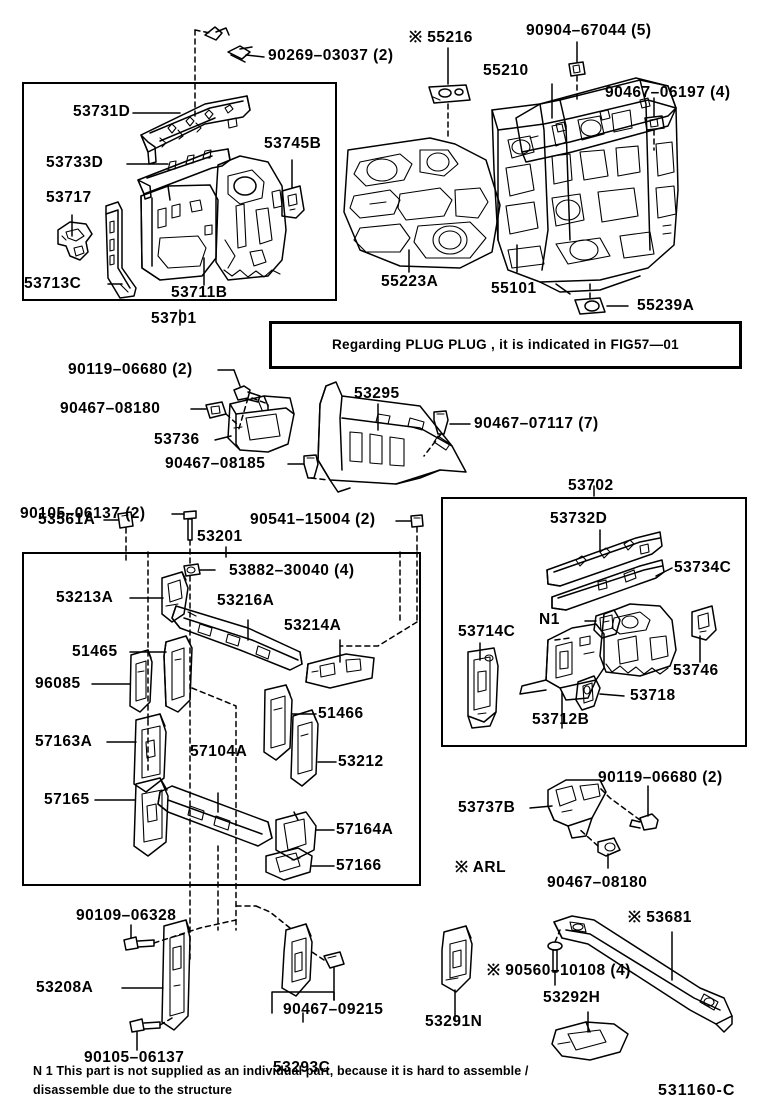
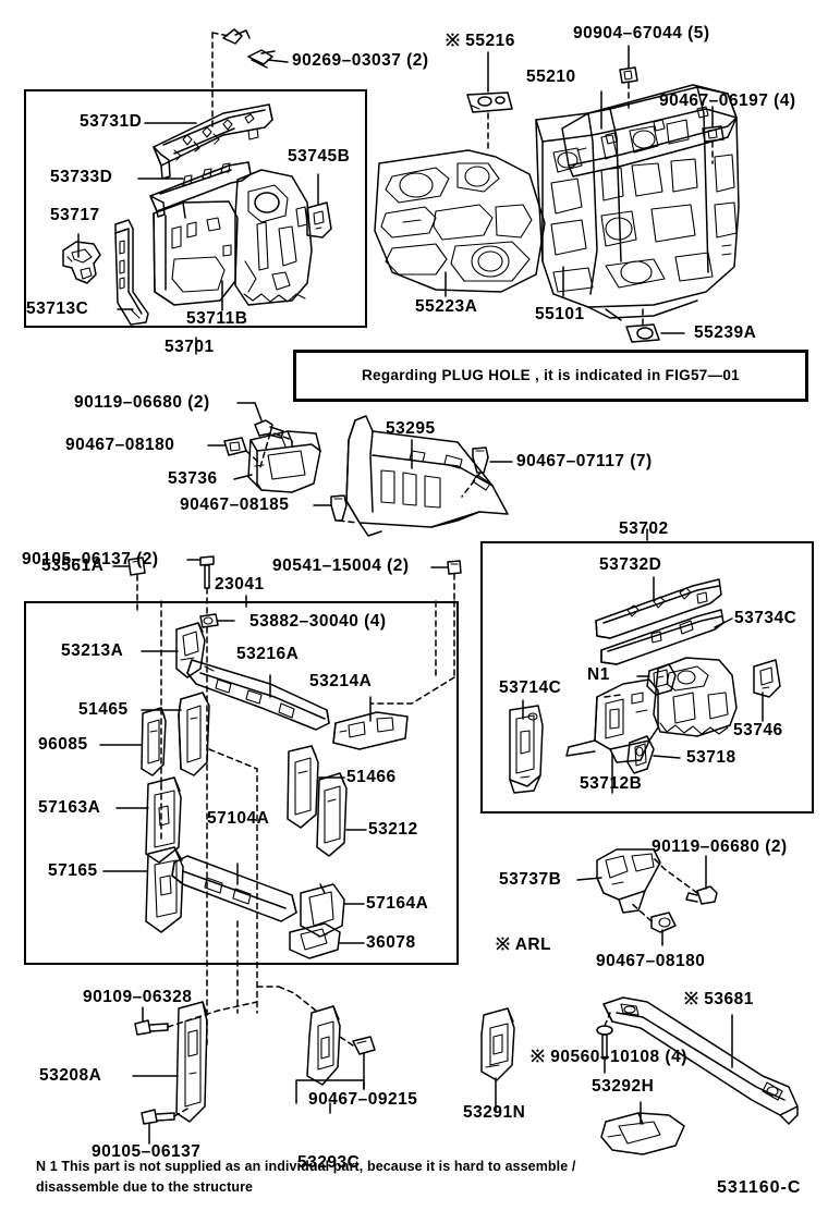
- Regarding PLUG PLUG , it is indicated in FIG57—01
+ Regarding PLUG HOLE , it is indicated in FIG57—01
  90269–03037 (2)
  53731D
  53733D
  53745B
  53717
  53713C
  53711B
  53701
  ※ 55216
  90904–67044 (5)
  55210
  90467–06197 (4)
  55223A
  55101
  55239A
  90119–06680 (2)
  90467–08180
  53736
  90467–08185
  53295
  90467–07117 (7)
  90105–06137 (2)
  53561A
  90541–15004 (2)
- 53201
+ 23041
  53882–30040 (4)
  53213A
  53216A
  53214A
  51465
  96085
  51466
  57163A
  57104A
  53212
  57165
  57164A
- 57166
+ 36078
  53702
  53732D
  53734C
  N1
  53714C
  53746
  53712B
  53718
  90119–06680 (2)
  53737B
  ※ ARL
  90467–08180
  90109–06328
  53208A
  90105–06137
  90467–09215
  53293C
  53291N
  ※ 90560–10108 (4)
  53292H
  ※ 53681
  N 1 This part is not supplied as an individual part, because it is hard to assemble /
  disassemble due to the structure
  531160-C
